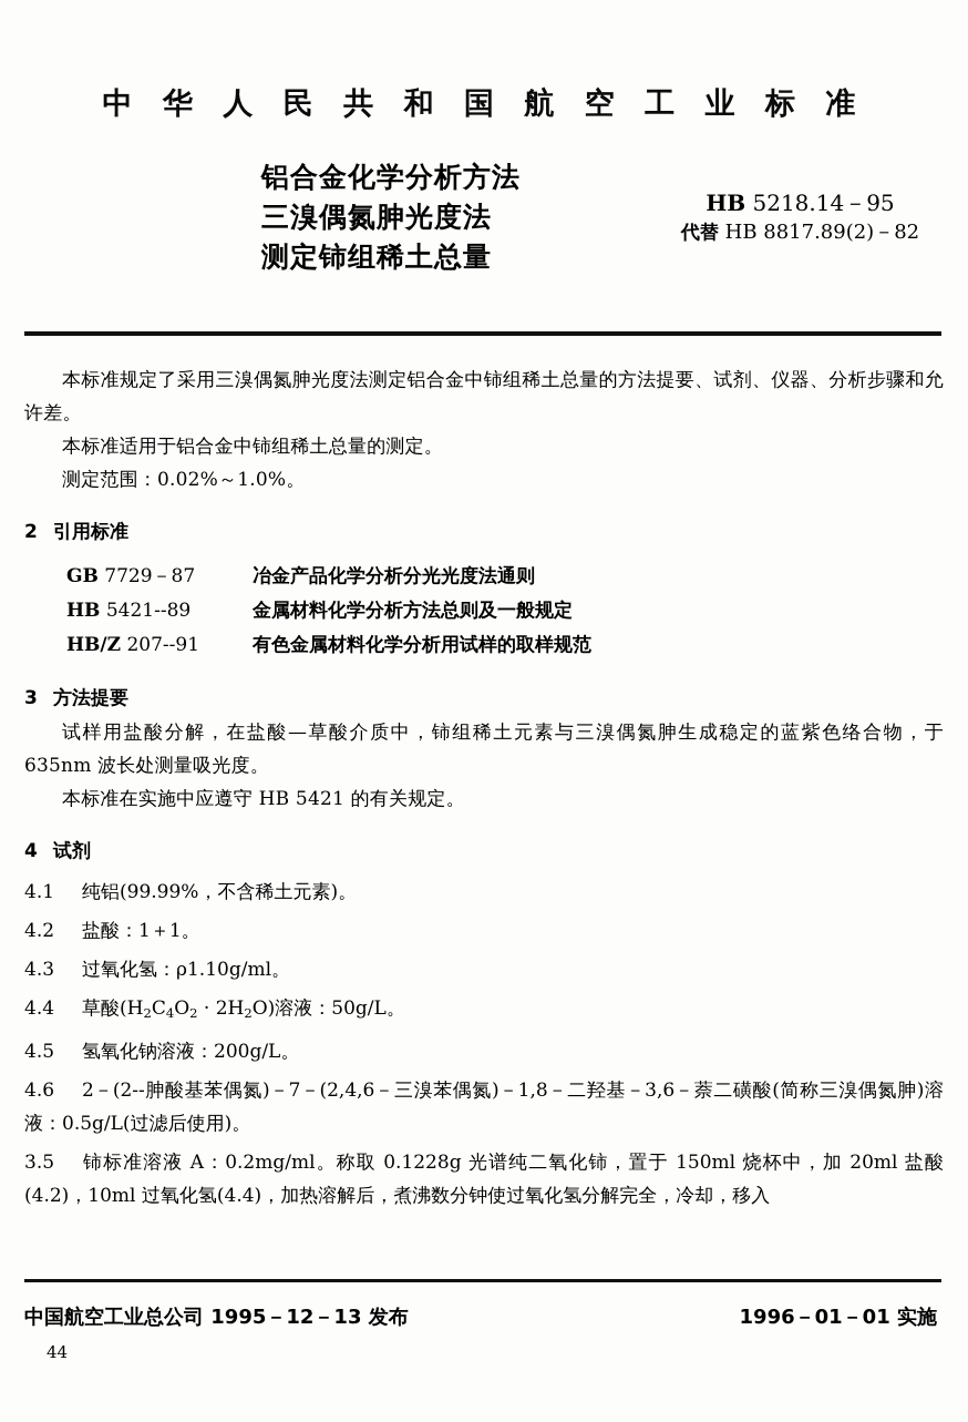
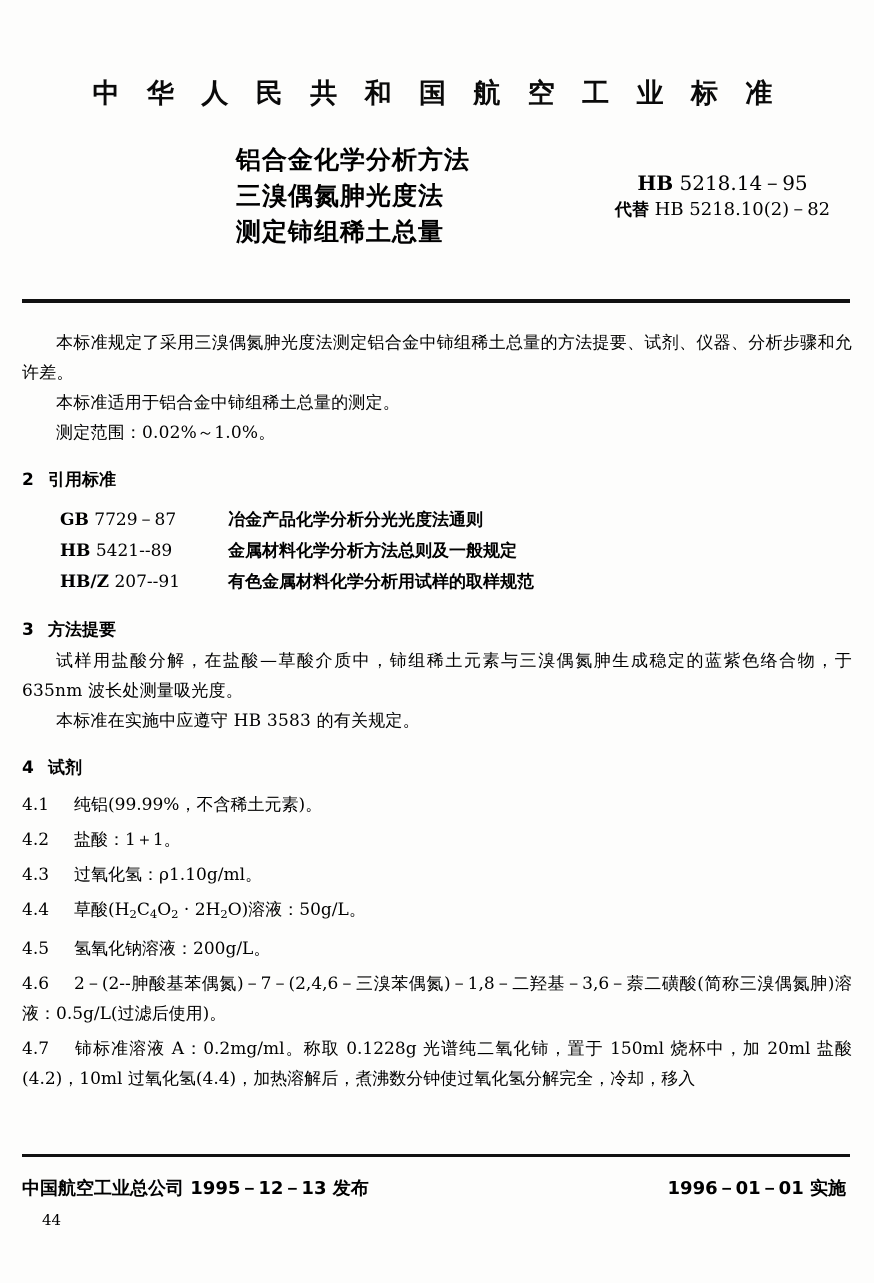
  中 华 人 民 共 和 国 航 空 工 业 标 准
  铝合金化学分析方法
  三溴偶氮胂光度法
  测定铈组稀土总量
  HB 5218.14－95
- 代替 HB 8817.89(2)－82
+ 代替 HB 5218.10(2)－82
  本标准规定了采用三溴偶氮胂光度法测定铝合金中铈组稀土总量的方法提要、试剂、仪器、分析步骤和允许差。
  本标准适用于铝合金中铈组稀土总量的测定。
  测定范围：0.02%～1.0%。
  2 引用标准
  GB 7729－87
  冶金产品化学分析分光光度法通则
  HB 5421--89
  金属材料化学分析方法总则及一般规定
  HB/Z 207--91
  有色金属材料化学分析用试样的取样规范
  3 方法提要
  试样用盐酸分解，在盐酸—草酸介质中，铈组稀土元素与三溴偶氮胂生成稳定的蓝紫色络合物，于 635nm 波长处测量吸光度。
- 本标准在实施中应遵守 HB 5421 的有关规定。
+ 本标准在实施中应遵守 HB 3583 的有关规定。
  4 试剂
  4.1 纯铝(99.99%，不含稀土元素)。
  4.2 盐酸：1＋1。
  4.3 过氧化氢：ρ1.10g/ml。
  4.4 草酸(H2C4O2 · 2H2O)溶液：50g/L。
  4.5 氢氧化钠溶液：200g/L。
  4.6 2－(2--胂酸基苯偶氮)－7－(2,4,6－三溴苯偶氮)－1,8－二羟基－3,6－萘二磺酸(简称三溴偶氮胂)溶液：0.5g/L(过滤后使用)。
- 3.5 铈标准溶液 A：0.2mg/ml。称取 0.1228g 光谱纯二氧化铈，置于 150ml 烧杯中，加 20ml 盐酸(4.2)，10ml 过氧化氢(4.4)，加热溶解后，煮沸数分钟使过氧化氢分解完全，冷却，移入
+ 4.7 铈标准溶液 A：0.2mg/ml。称取 0.1228g 光谱纯二氧化铈，置于 150ml 烧杯中，加 20ml 盐酸(4.2)，10ml 过氧化氢(4.4)，加热溶解后，煮沸数分钟使过氧化氢分解完全，冷却，移入
  中国航空工业总公司 1995－12－13 发布
  1996－01－01 实施
  44
